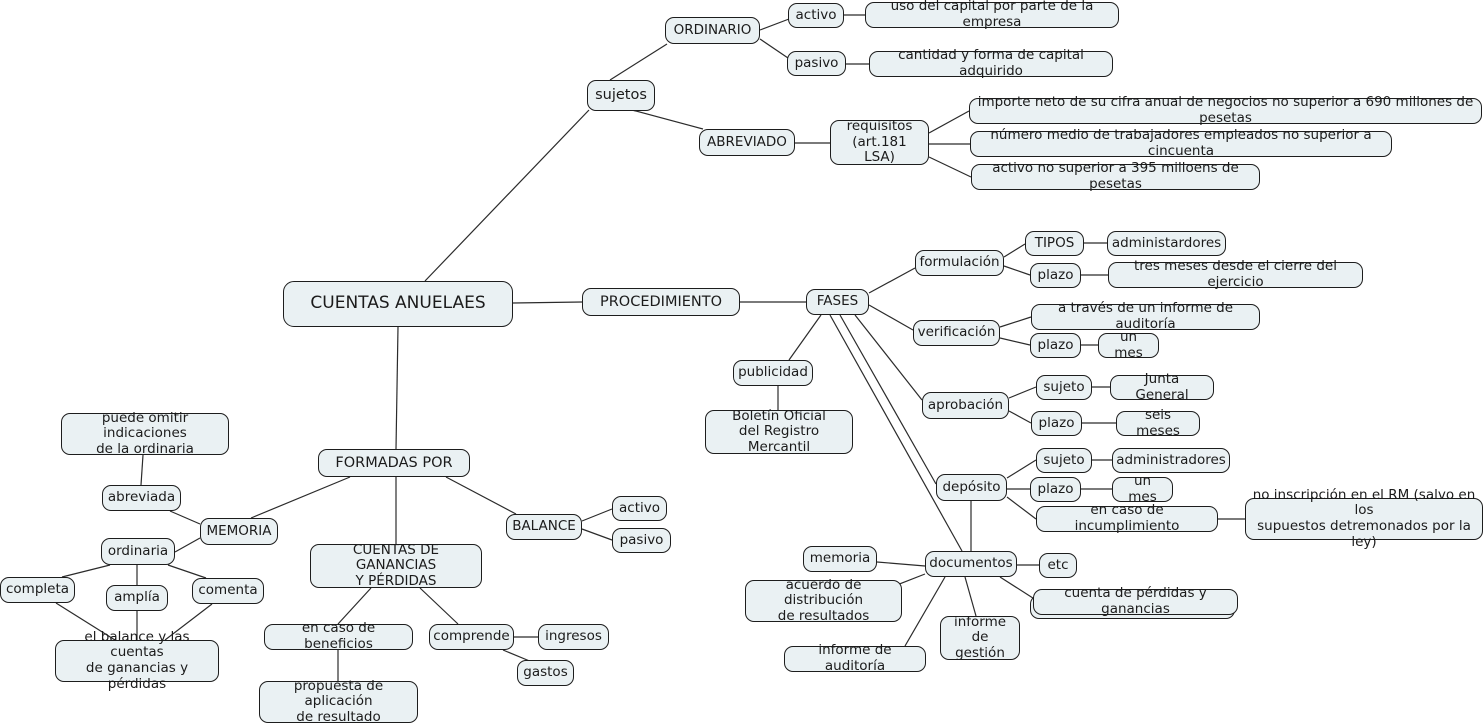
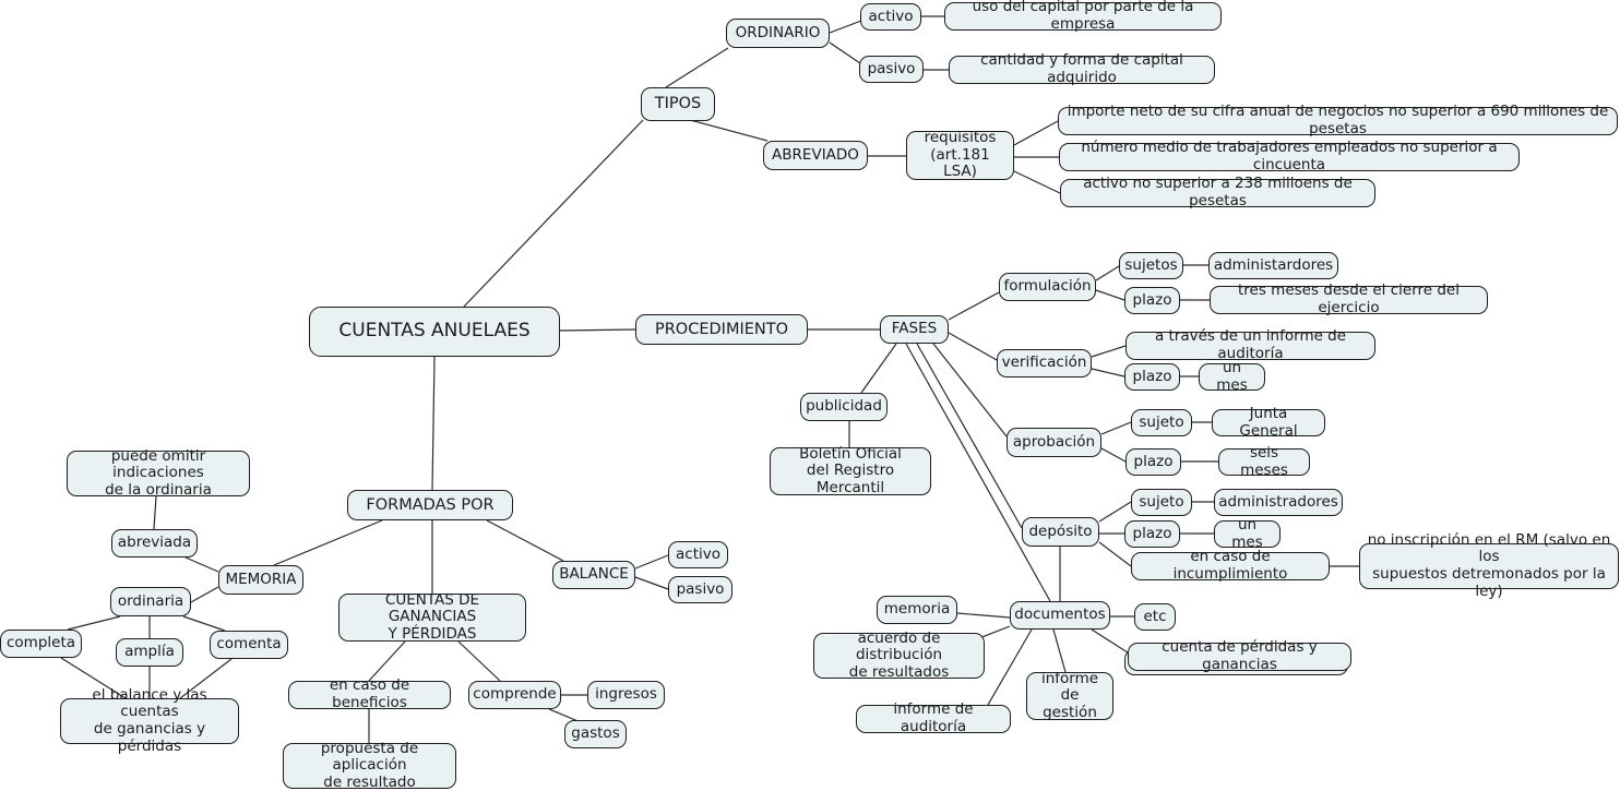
  CUENTAS ANUELAES
- sujetos
+ TIPOS
  ORDINARIO
  activo
  uso del capital por parte de la empresa
  pasivo
  cantidad y forma de capital adquirido
  ABREVIADO
  requisitos
  (art.181 LSA)
  importe neto de su cifra anual de negocios no superior a 690 millones de pesetas
  número medio de trabajadores empleados no superior a cincuenta
- activo no superior a 395 milloens de pesetas
+ activo no superior a 238 milloens de pesetas
  PROCEDIMIENTO
  FASES
  formulación
- TIPOS
+ sujetos
  administardores
  plazo
  tres meses desde el cierre del ejercicio
  verificación
  a través de un informe de auditoría
  plazo
  un mes
  aprobación
  sujeto
  Junta General
  plazo
  seis meses
  depósito
  sujeto
  administradores
  plazo
  un mes
  en caso de incumplimiento
  no inscripción en el RM (salvo en los
  supuestos detremonados por la ley)
  publicidad
  Boletín Oficial
  del Registro Mercantil
  documentos
  memoria
  etc
  acuerdo de distribución
  de resultados
  cuenta de pérdidas y ganancias
  informe de
  gestión
  informe de auditoría
  FORMADAS POR
  MEMORIA
  abreviada
  puede omitir indicaciones
  de la ordinaria
  ordinaria
  completa
  amplía
  comenta
  el balance y las cuentas
  de ganancias y pérdidas
  CUENTAS DE GANANCIAS
  Y PÉRDIDAS
  en caso de beneficios
  propuesta de aplicación
  de resultado
  comprende
  ingresos
  gastos
  BALANCE
  activo
  pasivo
